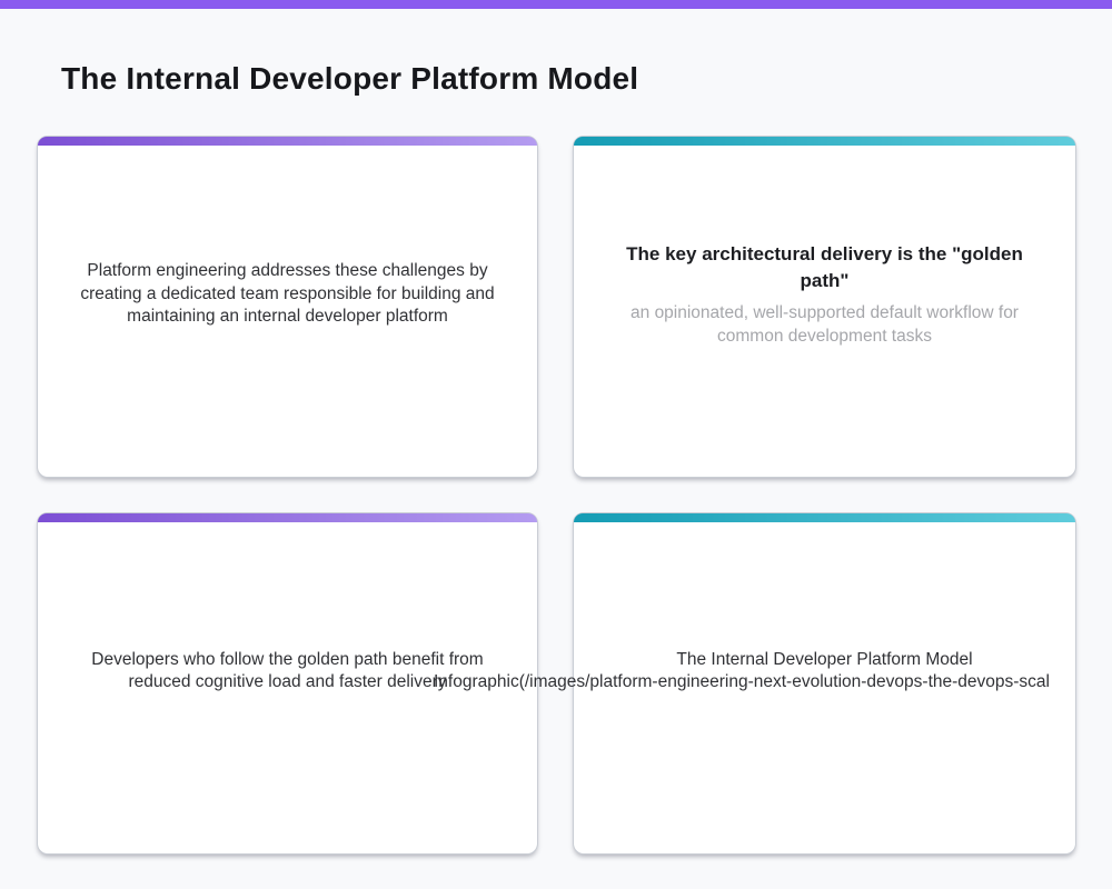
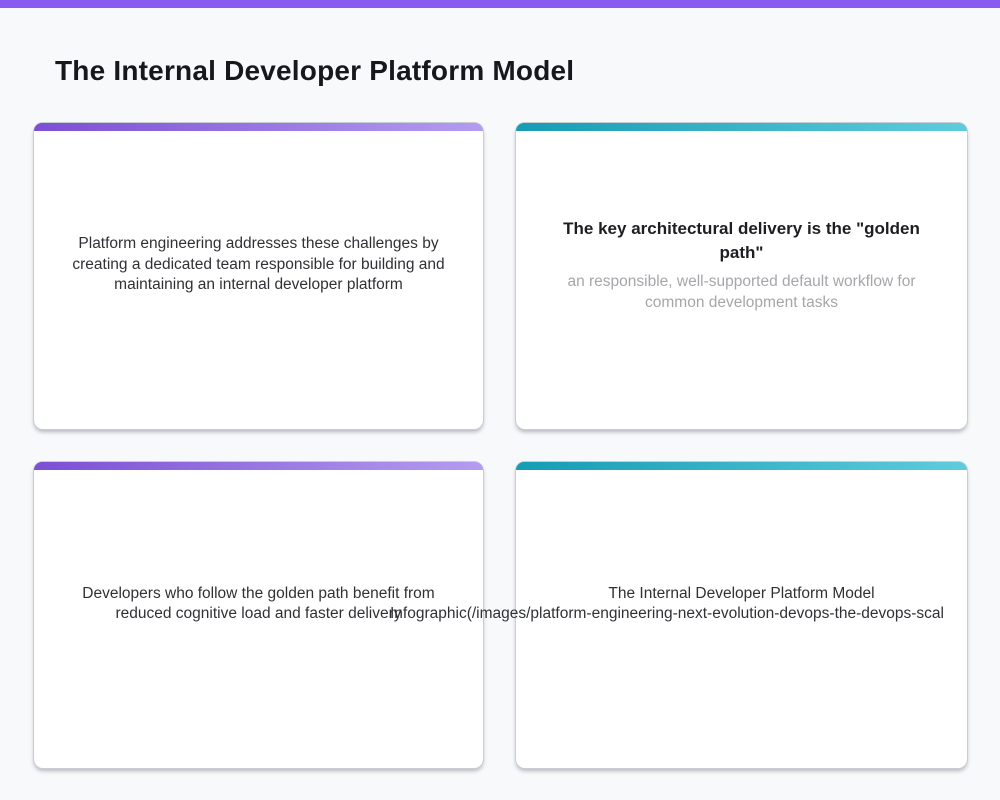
  The Internal Developer Platform Model
  Platform engineering addresses these challenges by creating a dedicated team responsible for building and maintaining an internal developer platform
  The key architectural delivery is the "golden path"
- an opinionated, well-supported default workflow for common development tasks
+ an responsible, well-supported default workflow for common development tasks
  Developers who follow the golden path benefit from reduced cognitive load and faster delivery
  The Internal Developer Platform Model
  Infographic(/images/platform-engineering-next-evolution-devops-the-devops-scal
